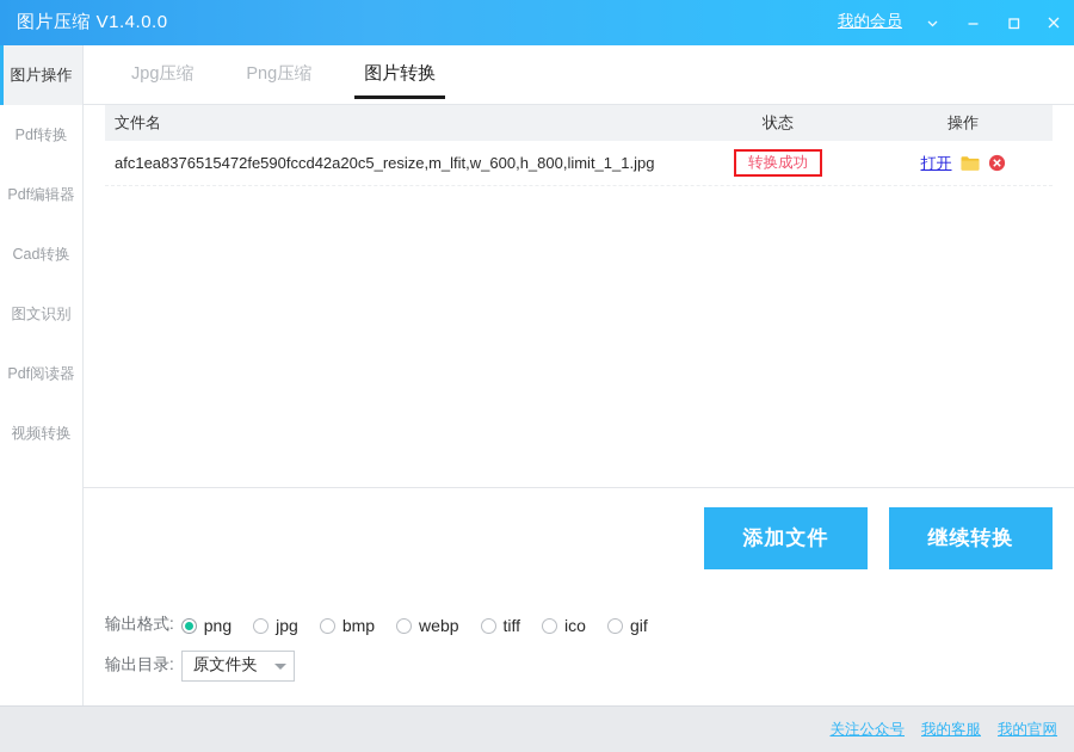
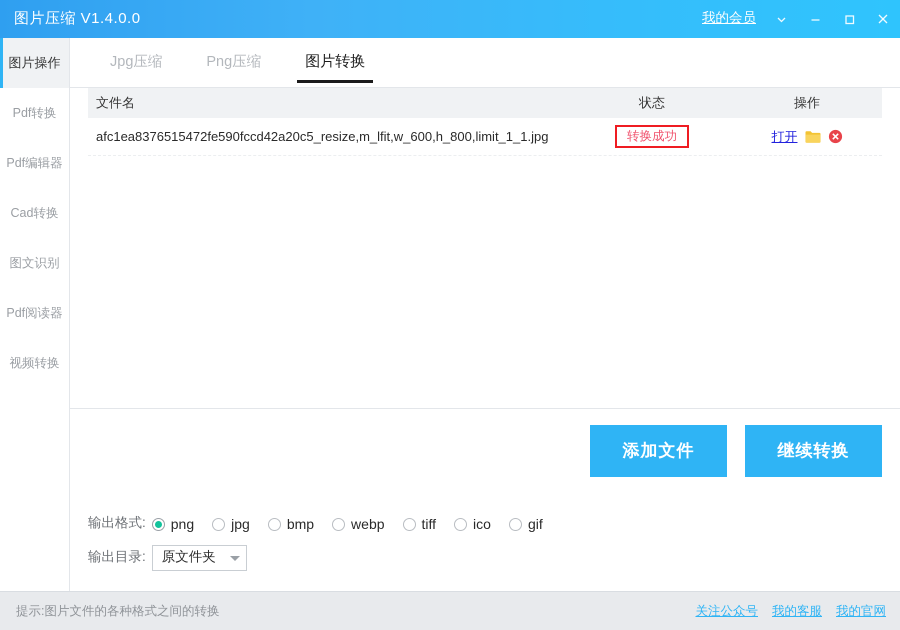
  图片压缩 V1.4.0.0
  我的会员
  图片操作
  Pdf转换
  Pdf编辑器
  Cad转换
  图文识别
  Pdf阅读器
  视频转换
  Jpg压缩
  Png压缩
  图片转换
  文件名
  状态
  操作
  afc1ea8376515472fe590fccd42a20c5_resize,m_lfit,w_600,h_800,limit_1_1.jpg
  转换成功
  打开
  添加文件
  继续转换
  输出格式:
  png
  jpg
  bmp
  webp
  tiff
  ico
  gif
  输出目录:
  原文件夹
+ 提示:图片文件的各种格式之间的转换
  关注公众号
  我的客服
  我的官网
